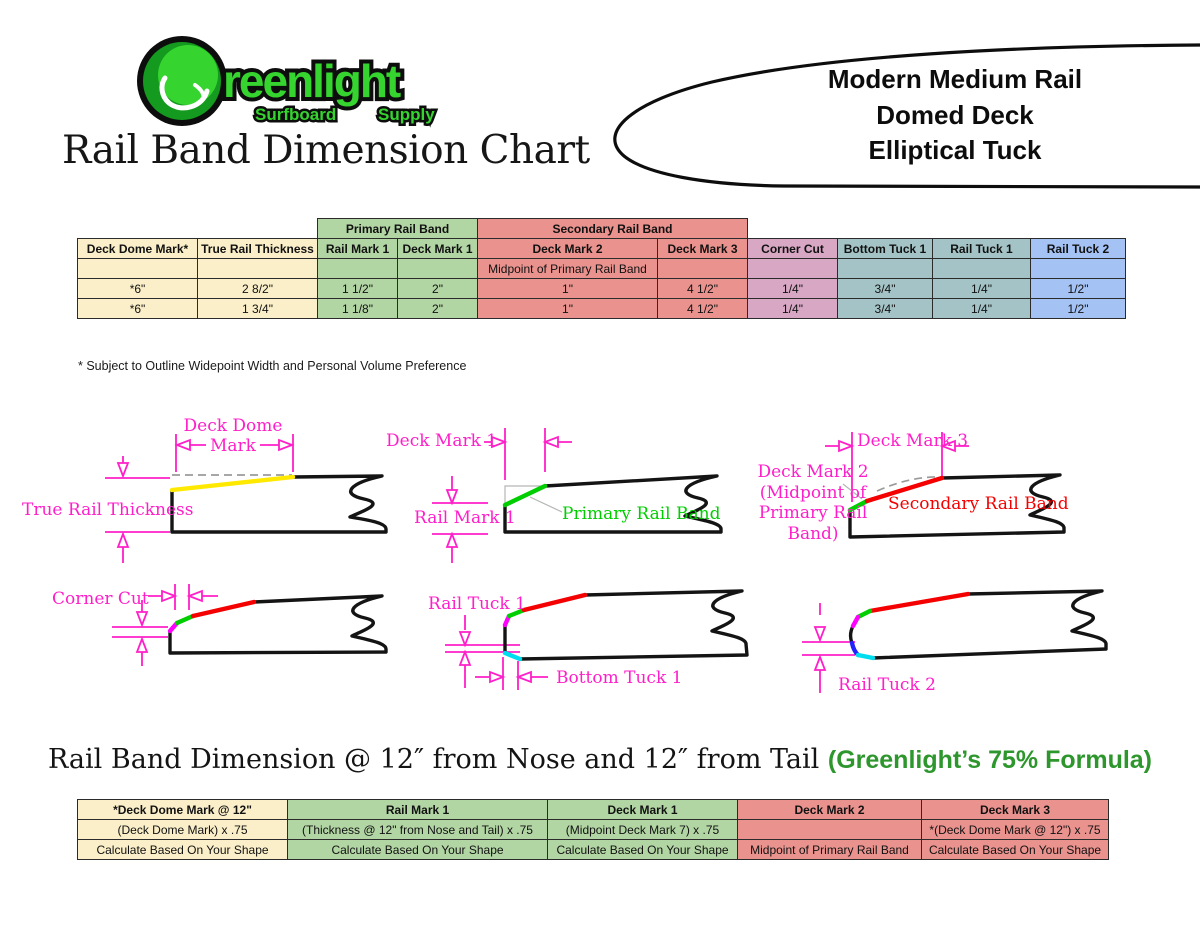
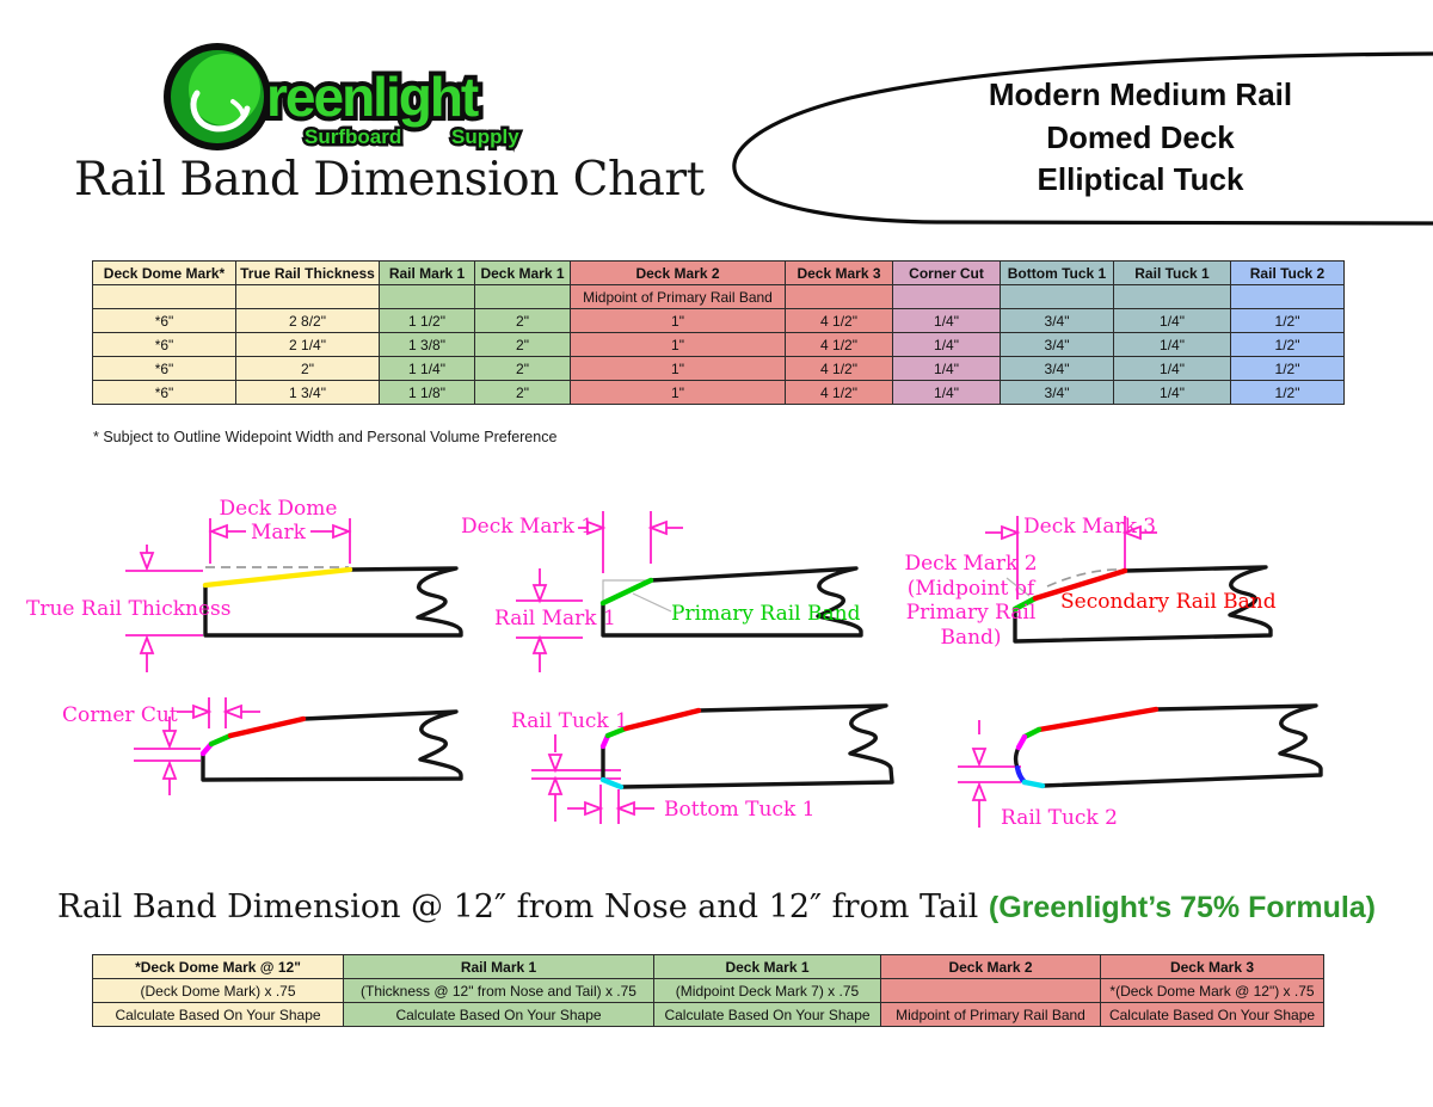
  reenlight
  Surfboard
  Supply
  Rail Band Dimension Chart
  Modern Medium Rail
  Domed Deck
  Elliptical Tuck
- 	Primary Rail Band	Secondary Rail Band
  Deck Dome Mark*	True Rail Thickness	Rail Mark 1	Deck Mark 1	Deck Mark 2	Deck Mark 3	Corner Cut	Bottom Tuck 1	Rail Tuck 1	Rail Tuck 2
  				Midpoint of Primary Rail Band
  *6"	2 8/2"	1 1/2"	2"	1"	4 1/2"	1/4"	3/4"	1/4"	1/2"
+ *6"	2 1/4"	1 3/8"	2"	1"	4 1/2"	1/4"	3/4"	1/4"	1/2"
+ *6"	2"	1 1/4"	2"	1"	4 1/2"	1/4"	3/4"	1/4"	1/2"
  *6"	1 3/4"	1 1/8"	2"	1"	4 1/2"	1/4"	3/4"	1/4"	1/2"
  * Subject to Outline Widepoint Width and Personal Volume Preference
  Deck Dome
  Mark
  True Rail Thickness
  Deck Mark 1
  Rail Mark 1
  Primary Rail Band
  Deck Mark 3
  Deck Mark 2
  (Midpoint of
  Primary Rail
  Band)
  Secondary Rail Band
  Corner Cut
  Rail Tuck 1
  Bottom Tuck 1
  Rail Tuck 2
  Rail Band Dimension @ 12″ from Nose and 12″ from Tail (Greenlight’s 75% Formula)
  *Deck Dome Mark @ 12"	Rail Mark 1	Deck Mark 1	Deck Mark 2	Deck Mark 3
  (Deck Dome Mark) x .75	(Thickness @ 12" from Nose and Tail) x .75	(Midpoint Deck Mark 7) x .75		*(Deck Dome Mark @ 12") x .75
  Calculate Based On Your Shape	Calculate Based On Your Shape	Calculate Based On Your Shape	Midpoint of Primary Rail Band	Calculate Based On Your Shape
